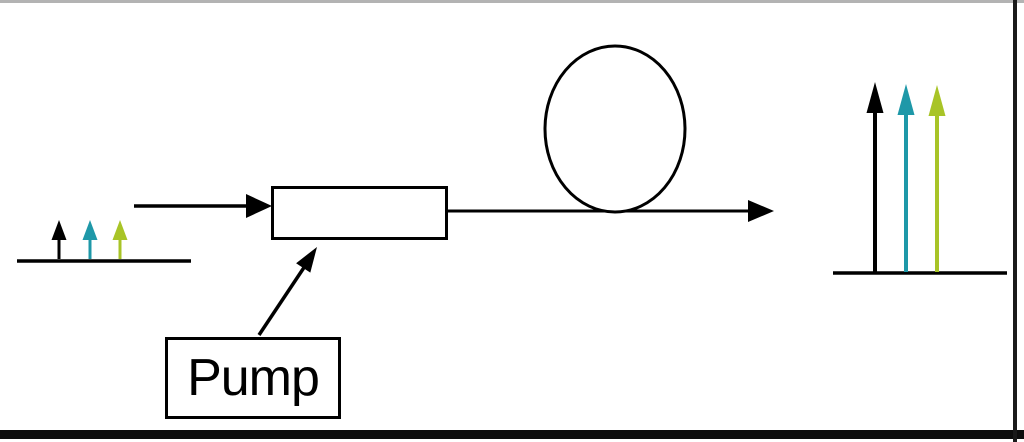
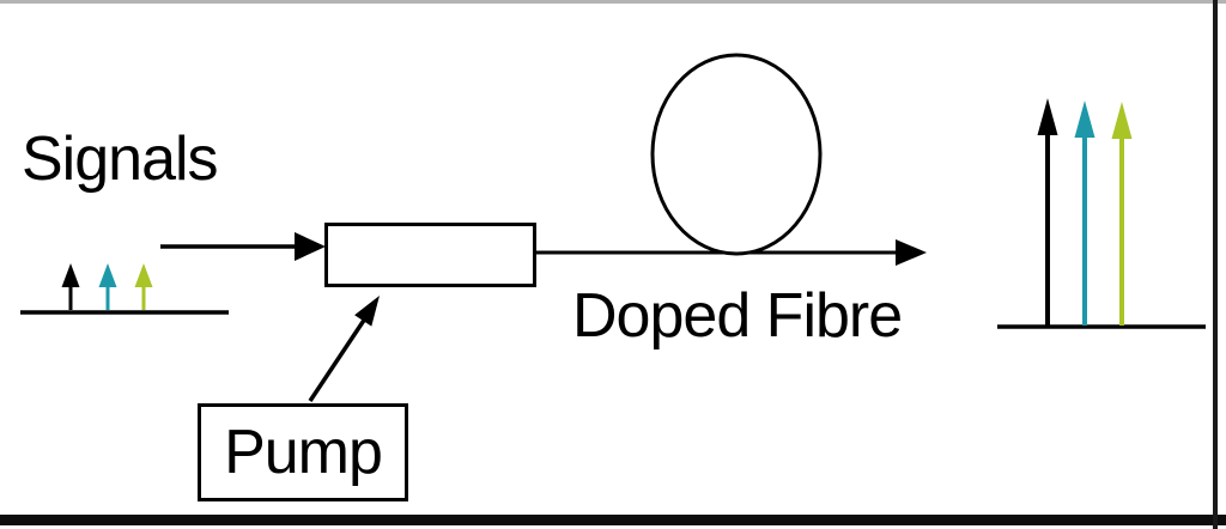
+ Signals
+ Doped Fibre
  Pump
